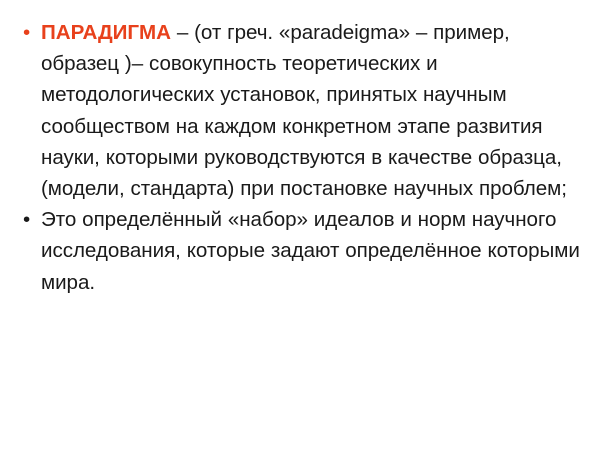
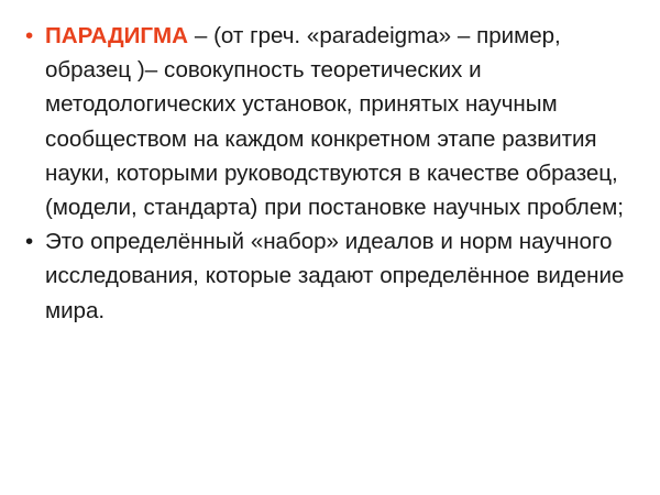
  •
- ПАРАДИГМА – (от греч. «paradeigma» – пример, образец )– совокупность теоретических и методологических установок, принятых научным сообществом на каждом конкретном этапе развития науки, которыми руководствуются в качестве образца, (модели, стандарта) при постановке научных проблем;
+ ПАРАДИГМА – (от греч. «paradeigma» – пример, образец )– совокупность теоретических и методологических установок, принятых научным сообществом на каждом конкретном этапе развития науки, которыми руководствуются в качестве образец, (модели, стандарта) при постановке научных проблем;
  •
- Это определённый «набор» идеалов и норм научного исследования, которые задают определённое которыми мира.
+ Это определённый «набор» идеалов и норм научного исследования, которые задают определённое видение мира.
